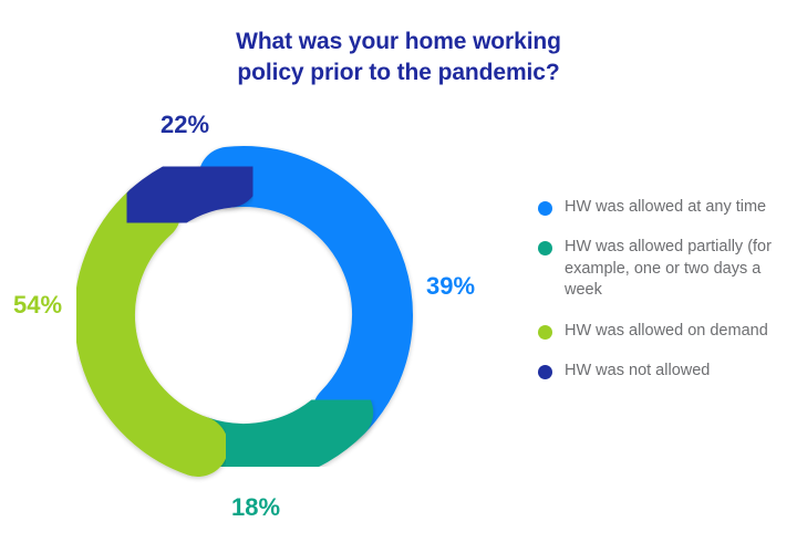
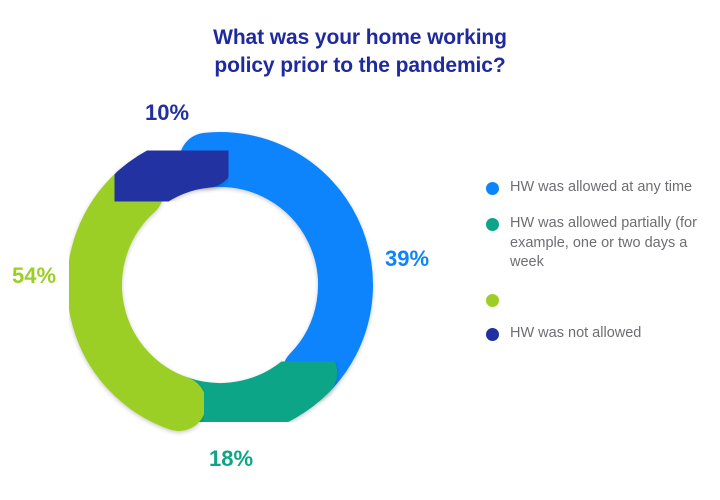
  What was your home working
  policy prior to the pandemic?
- 22%
+ 10%
  39%
  54%
  18%
  HW was allowed at any time
  HW was allowed partially (for example, one or two days a week
- HW was allowed on demand
  HW was not allowed
